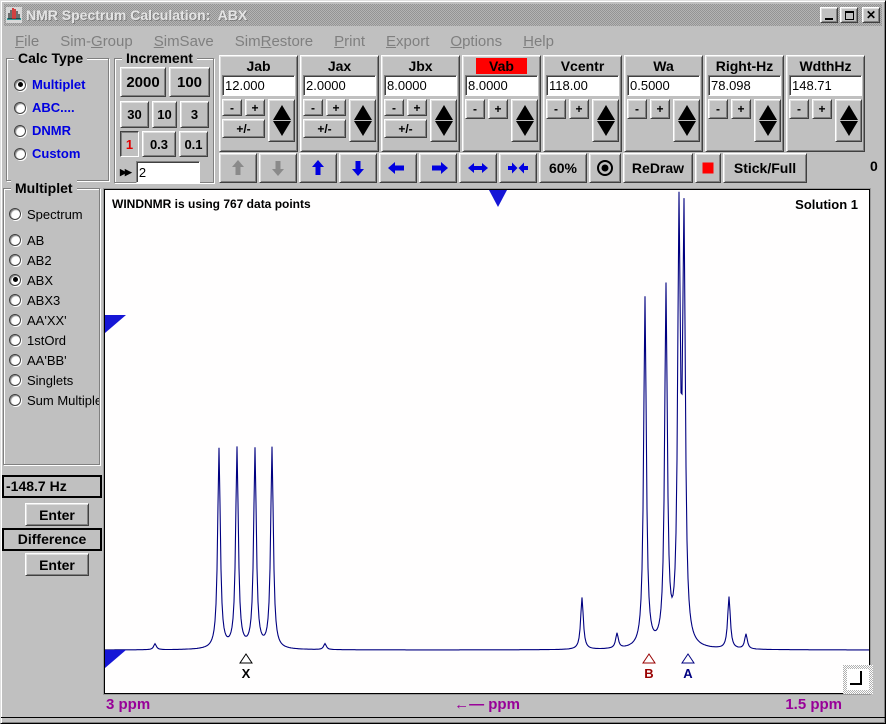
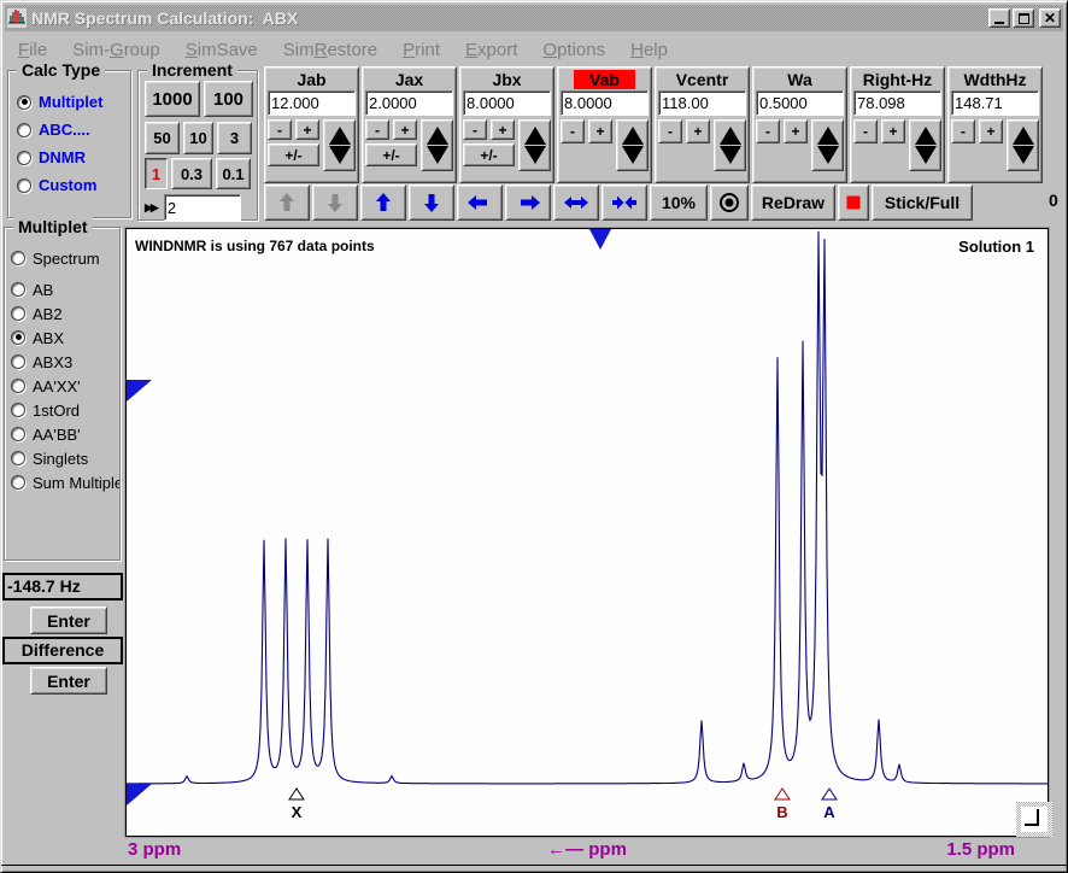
  NMR Spectrum Calculation: ABX
  ✕
  File
  Sim-Group
  SimSave
  SimRestore
  Print
  Export
  Options
  Help
  Calc Type
  Multiplet
  ABC....
  DNMR
  Custom
  Increment
- 2000
+ 1000
  100
- 30
+ 50
  10
  3
  1
  0.3
  0.1
  ▶▶
  2
  Jab
  12.000
  -
  +
  +/-
  Jax
  2.0000
  -
  +
  +/-
  Jbx
  8.0000
  -
  +
  +/-
  Vab
  8.0000
  -
  +
  Vcentr
  118.00
  -
  +
  Wa
  0.5000
  -
  +
  Right-Hz
  78.098
  -
  +
  WdthHz
  148.71
  -
  +
- 60%
+ 10%
  ReDraw
  Stick/Full
  0
  Multiplet
  Spectrum
  AB
  AB2
  ABX
  ABX3
  AA'XX'
  1stOrd
  AA'BB'
  Singlets
  Sum Multiple
  -148.7 Hz
  Enter
  Difference
  Enter
  WINDNMR is using 767 data points
  Solution 1
  X
  B
  A
  3 ppm
  ←— ppm
  1.5 ppm
